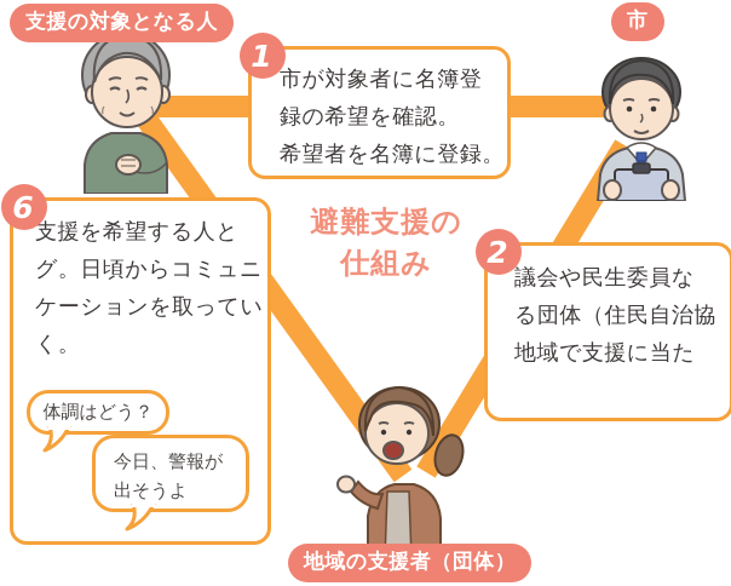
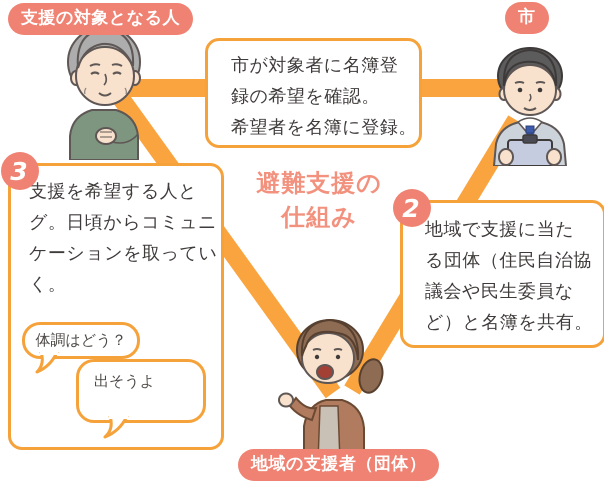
  避難支援の
  仕組み
- 1
  市が対象者に名簿登
  録の希望を確認。
  希望者を名簿に登録。
  2
- 議会や民生委員な
+ 地域で支援に当た
  る団体（住民自治協
- 地域で支援に当た
+ 議会や民生委員な
+ ど）と名簿を共有。
- 6
+ 3
  支援を希望する人と
  グ。日頃からコミュニ
  ケーションを取ってい
  く。
  体調はどう？
- 今日、警報が
  出そうよ
  支援の対象となる人
  市
  地域の支援者（団体）
